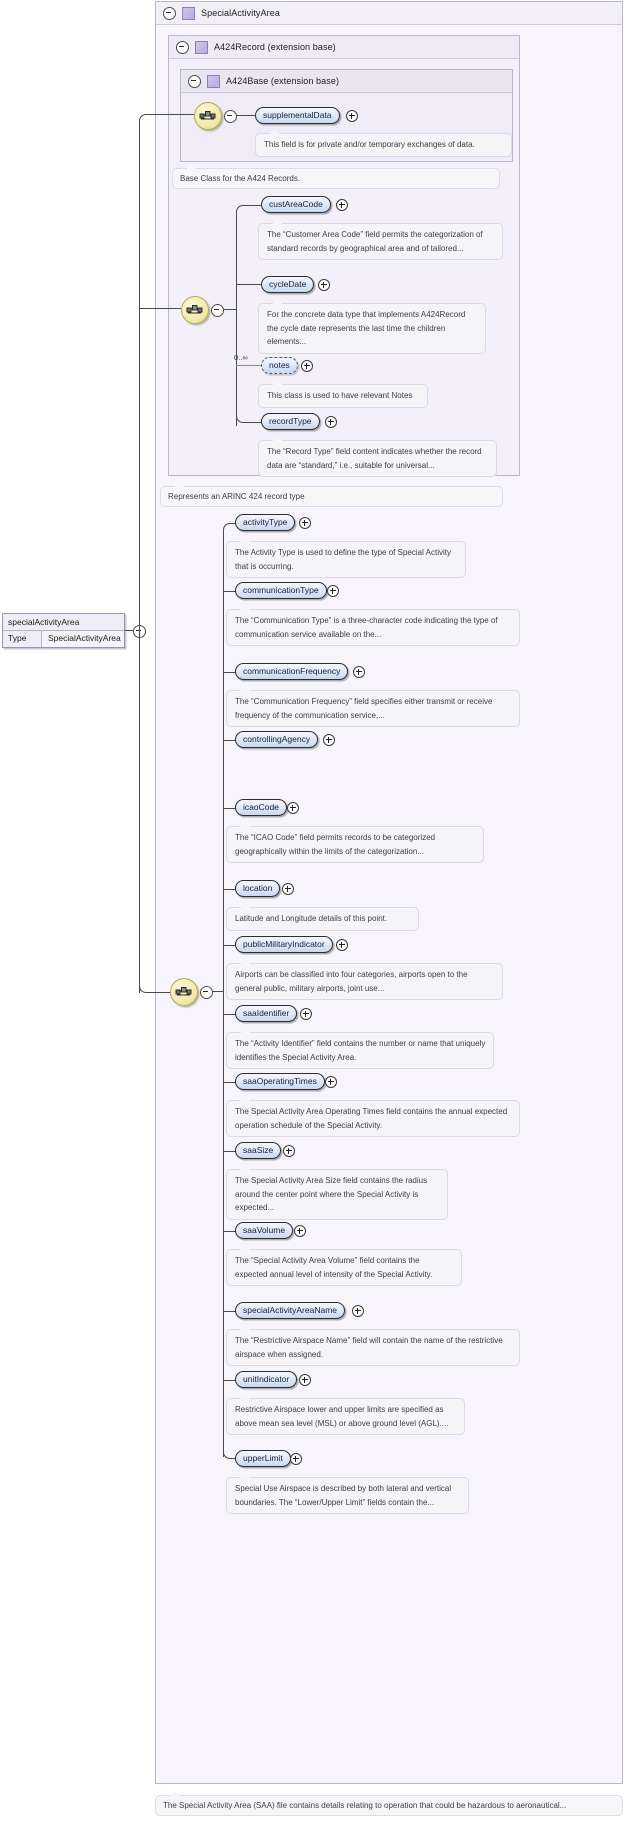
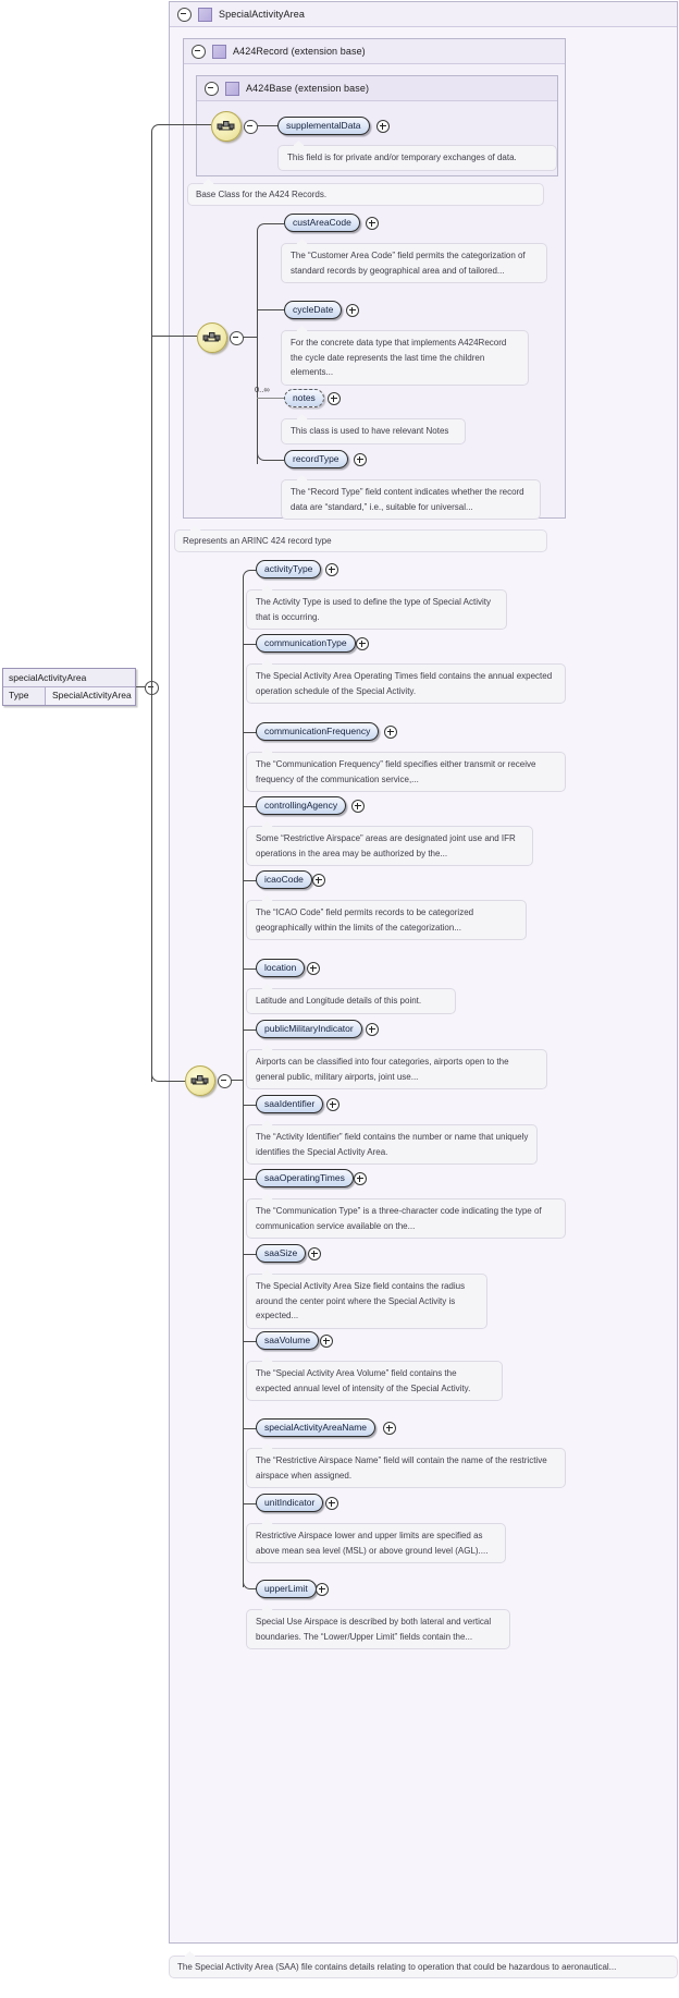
  SpecialActivityArea
  A424Record (extension base)
  A424Base (extension base)
  supplementalData
  This field is for private and/or temporary exchanges of data.
  Base Class for the A424 Records.
  custAreaCode
  The “Customer Area Code” field permits the categorization of standard records by geographical area and of tailored...
  cycleDate
  For the concrete data type that implements A424Record the cycle date represents the last time the children elements...
  0..∞
  notes
  This class is used to have relevant Notes
  recordType
  The “Record Type” field content indicates whether the record data are “standard,” i.e., suitable for universal...
  Represents an ARINC 424 record type
  specialActivityArea
  Type
  SpecialActivityArea
  activityType
  The Activity Type is used to define the type of Special Activity that is occurring.
  communicationType
- The “Communication Type” is a three-character code indicating the type of communication service available on the...
+ The Special Activity Area Operating Times field contains the annual expected operation schedule of the Special Activity.
  communicationFrequency
  The “Communication Frequency” field specifies either transmit or receive frequency of the communication service,...
  controllingAgency
+ Some “Restrictive Airspace” areas are designated joint use and IFR operations in the area may be authorized by the...
  icaoCode
  The “ICAO Code” field permits records to be categorized geographically within the limits of the categorization...
  location
  Latitude and Longitude details of this point.
  publicMilitaryIndicator
  Airports can be classified into four categories, airports open to the general public, military airports, joint use...
  saaIdentifier
  The “Activity Identifier” field contains the number or name that uniquely identifies the Special Activity Area.
  saaOperatingTimes
- The Special Activity Area Operating Times field contains the annual expected operation schedule of the Special Activity.
+ The “Communication Type” is a three-character code indicating the type of communication service available on the...
  saaSize
  The Special Activity Area Size field contains the radius around the center point where the Special Activity is expected...
  saaVolume
  The “Special Activity Area Volume” field contains the expected annual level of intensity of the Special Activity.
  specialActivityAreaName
  The “Restrictive Airspace Name” field will contain the name of the restrictive airspace when assigned.
  unitIndicator
  Restrictive Airspace lower and upper limits are specified as above mean sea level (MSL) or above ground level (AGL)....
  upperLimit
  Special Use Airspace is described by both lateral and vertical boundaries. The “Lower/Upper Limit” fields contain the...
  The Special Activity Area (SAA) file contains details relating to operation that could be hazardous to aeronautical...
